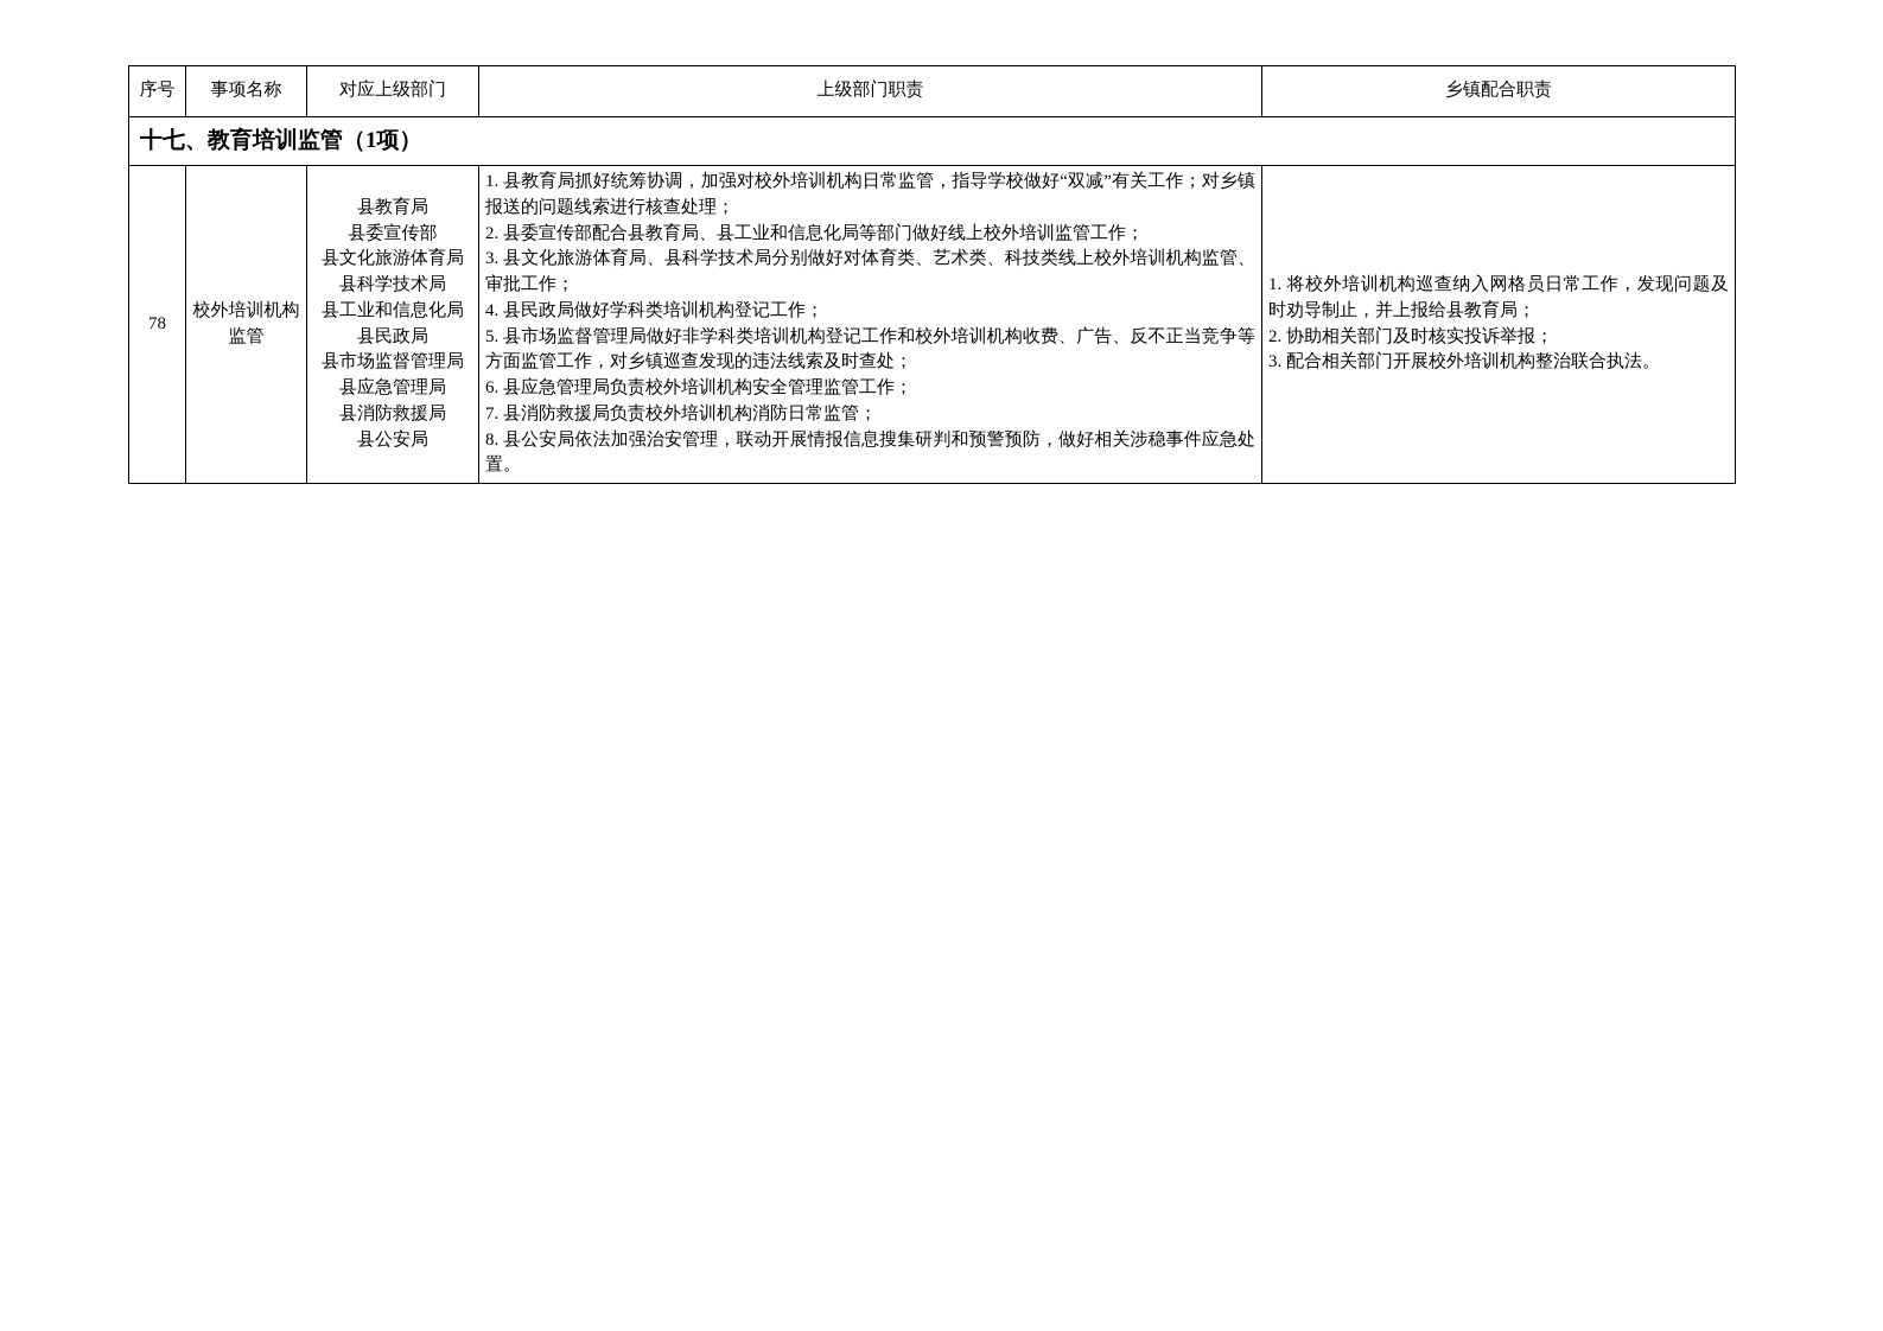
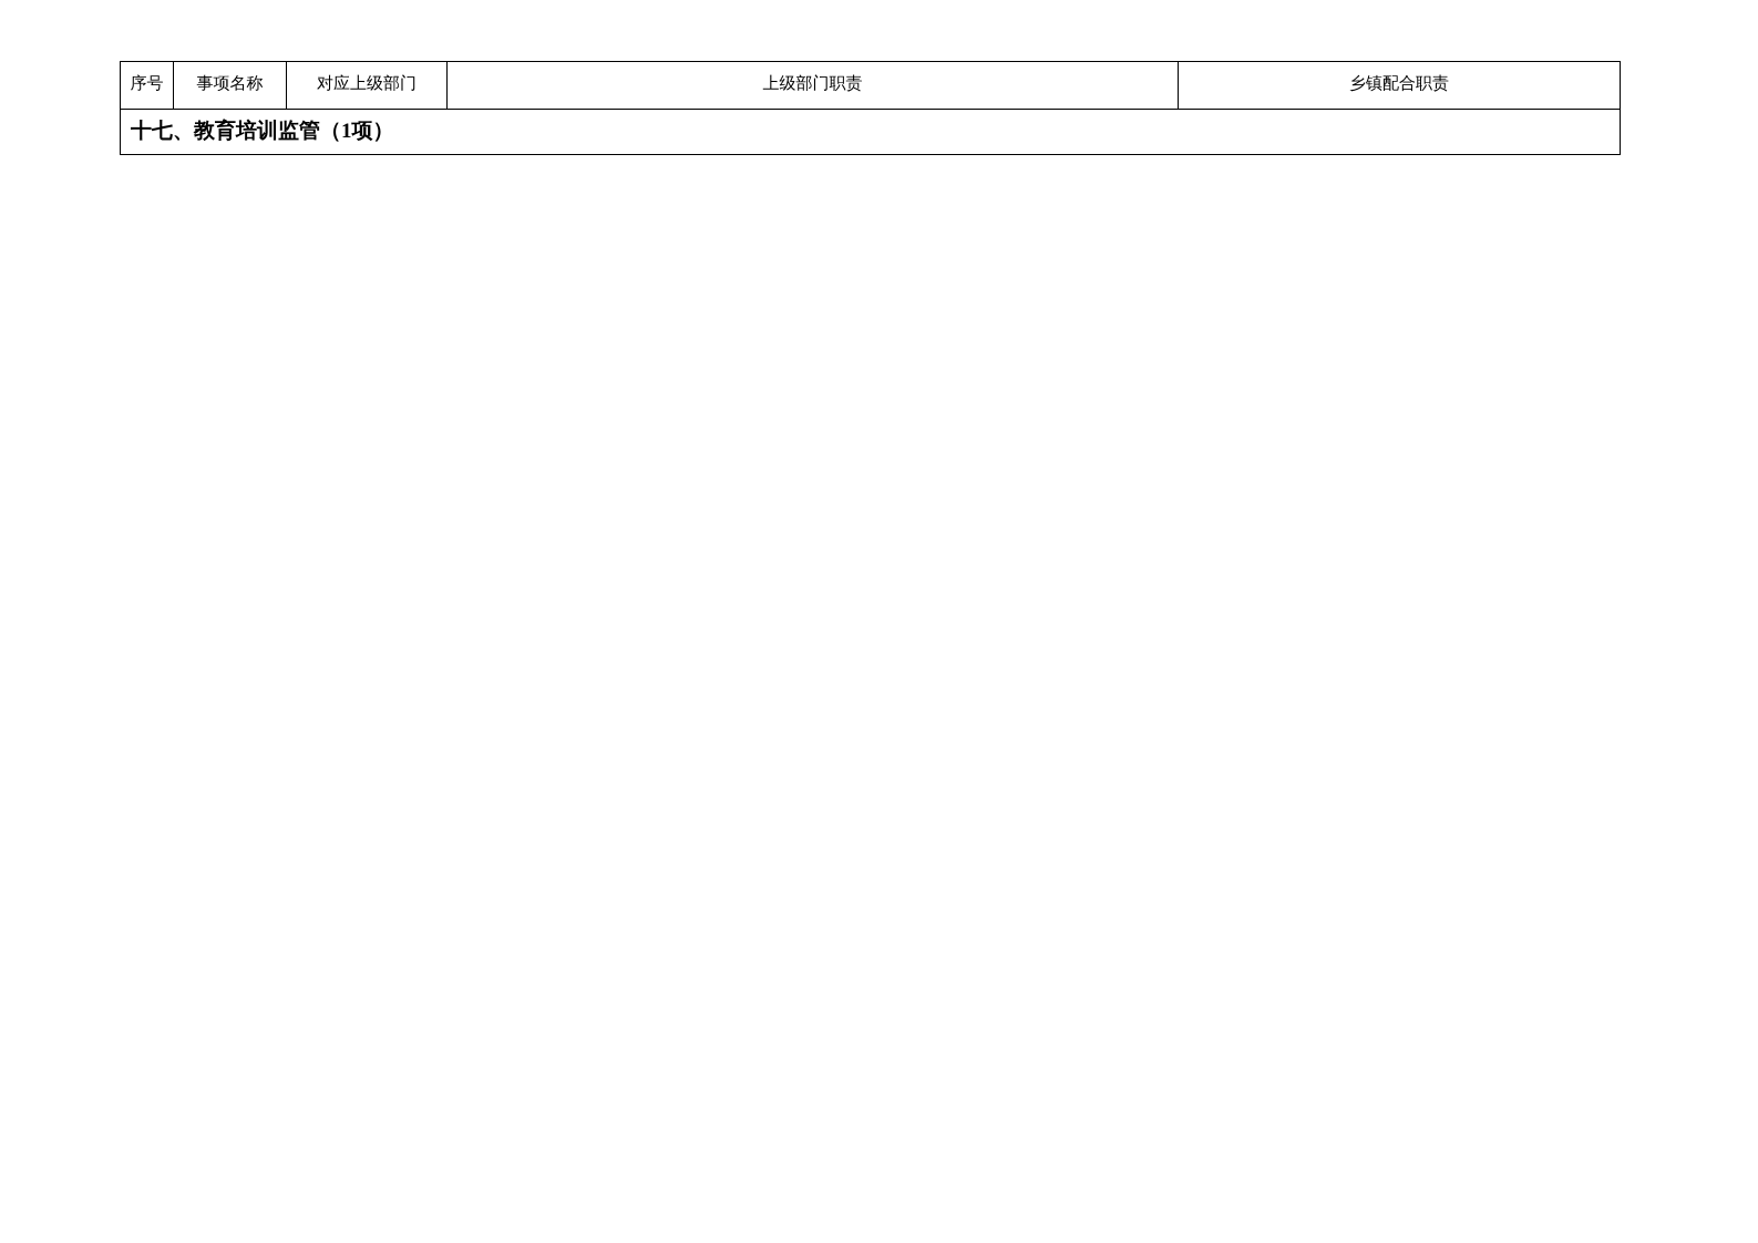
  序号	事项名称	对应上级部门	上级部门职责	乡镇配合职责
  十七、教育培训监管（1项）
- 78	校外培训机构监管	县教育局 县委宣传部 县文化旅游体育局 县科学技术局 县工业和信息化局 县民政局 县市场监督管理局 县应急管理局 县消防救援局 县公安局	1. 县教育局抓好统筹协调，加强对校外培训机构日常监管，指导学校做好“双减”有关工作；对乡镇报送的问题线索进行核查处理； 2. 县委宣传部配合县教育局、县工业和信息化局等部门做好线上校外培训监管工作； 3. 县文化旅游体育局、县科学技术局分别做好对体育类、艺术类、科技类线上校外培训机构监管、审批工作； 4. 县民政局做好学科类培训机构登记工作； 5. 县市场监督管理局做好非学科类培训机构登记工作和校外培训机构收费、广告、反不正当竞争等方面监管工作，对乡镇巡查发现的违法线索及时查处； 6. 县应急管理局负责校外培训机构安全管理监管工作； 7. 县消防救援局负责校外培训机构消防日常监管； 8. 县公安局依法加强治安管理，联动开展情报信息搜集研判和预警预防，做好相关涉稳事件应急处置。	1. 将校外培训机构巡查纳入网格员日常工作，发现问题及时劝导制止，并上报给县教育局； 2. 协助相关部门及时核实投诉举报； 3. 配合相关部门开展校外培训机构整治联合执法。
